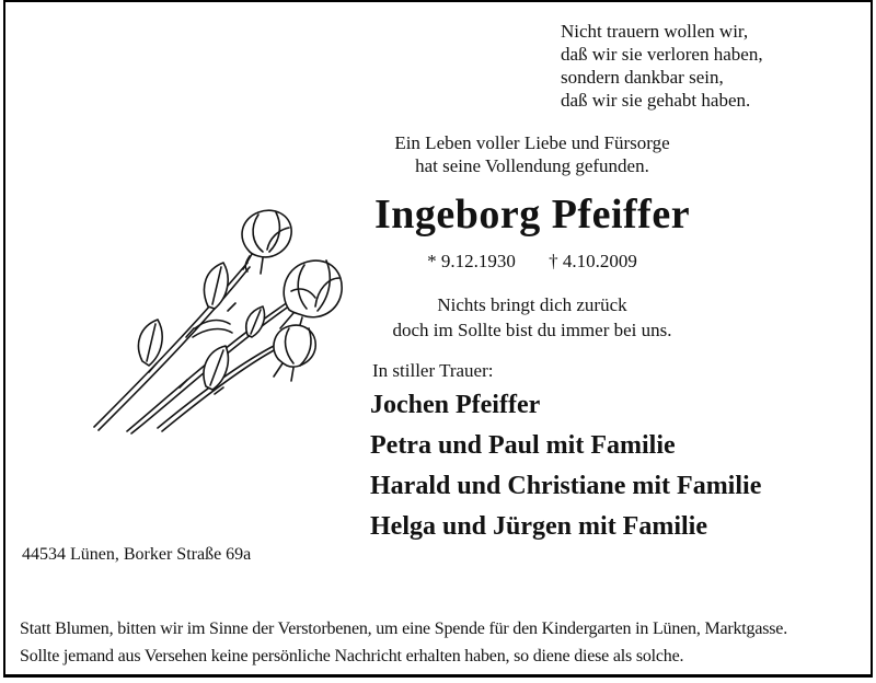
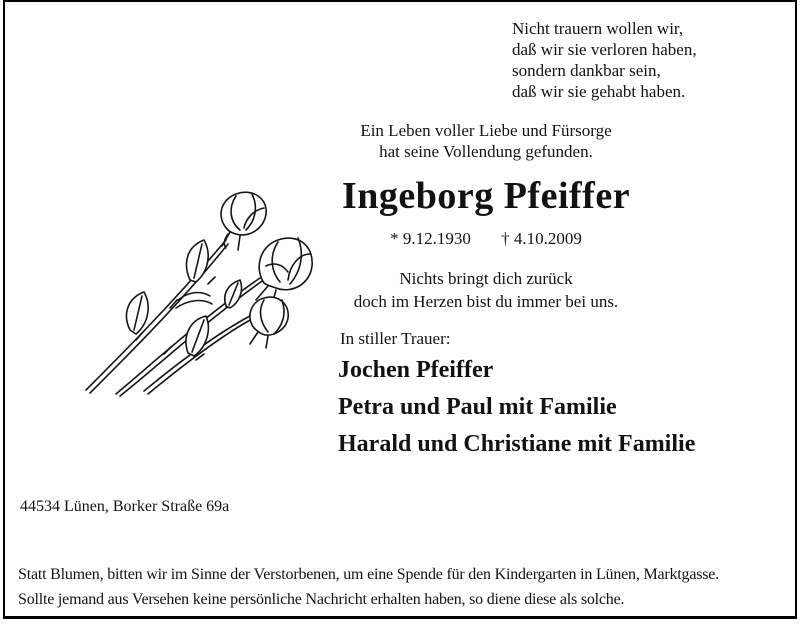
  Nicht trauern wollen wir,
  daß wir sie verloren haben,
  sondern dankbar sein,
  daß wir sie gehabt haben.
  Ein Leben voller Liebe und Fürsorge
  hat seine Vollendung gefunden.
  Ingeborg Pfeiffer
  * 9.12.1930 † 4.10.2009
  Nichts bringt dich zurück
- doch im Sollte bist du immer bei uns.
+ doch im Herzen bist du immer bei uns.
  In stiller Trauer:
  Jochen Pfeiffer
  Petra und Paul mit Familie
  Harald und Christiane mit Familie
- Helga und Jürgen mit Familie
  44534 Lünen, Borker Straße 69a
  Statt Blumen, bitten wir im Sinne der Verstorbenen, um eine Spende für den Kindergarten in Lünen, Marktgasse.
  Sollte jemand aus Versehen keine persönliche Nachricht erhalten haben, so diene diese als solche.
